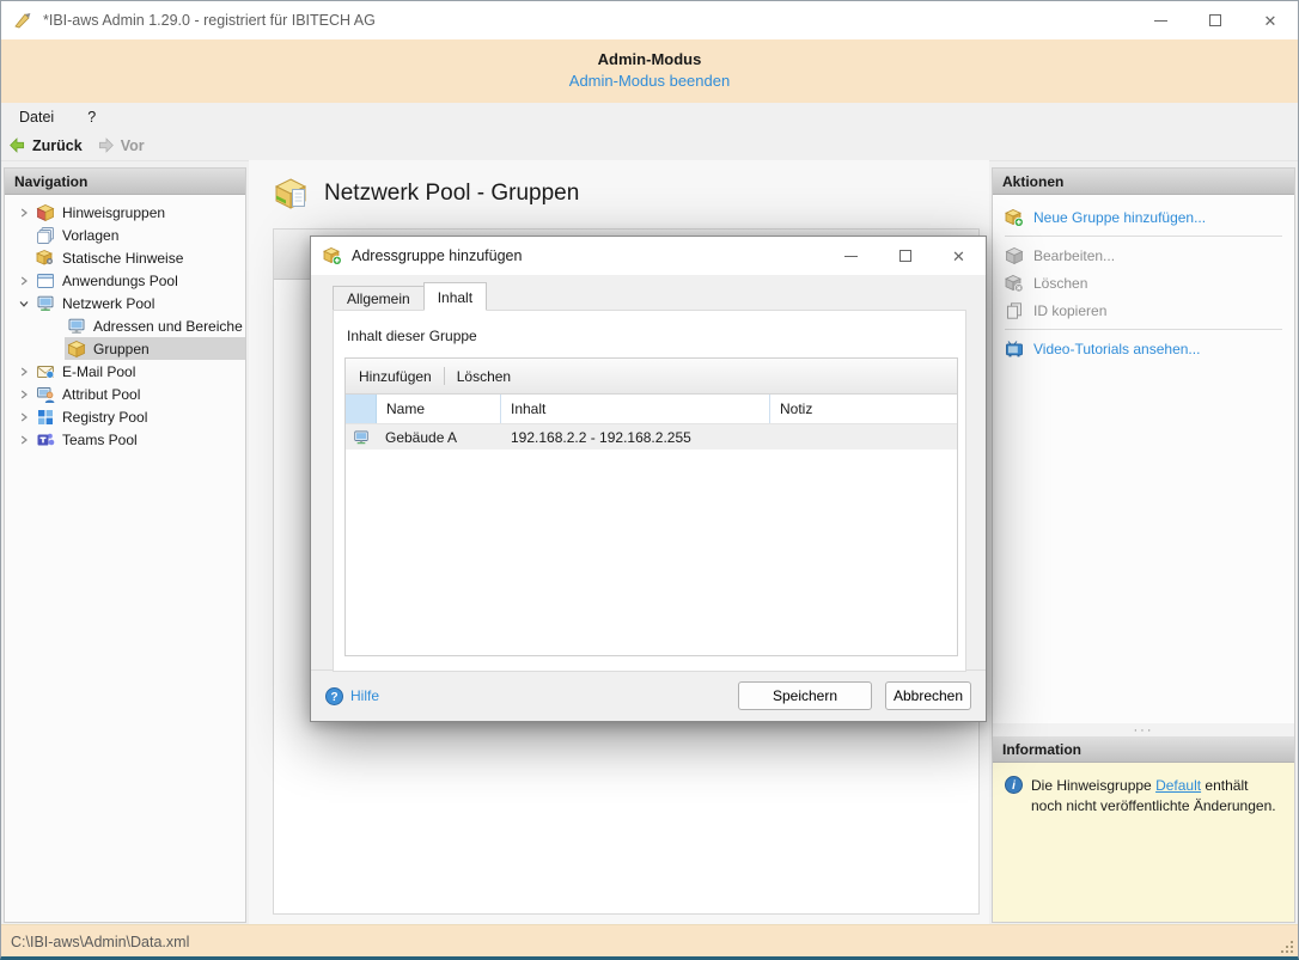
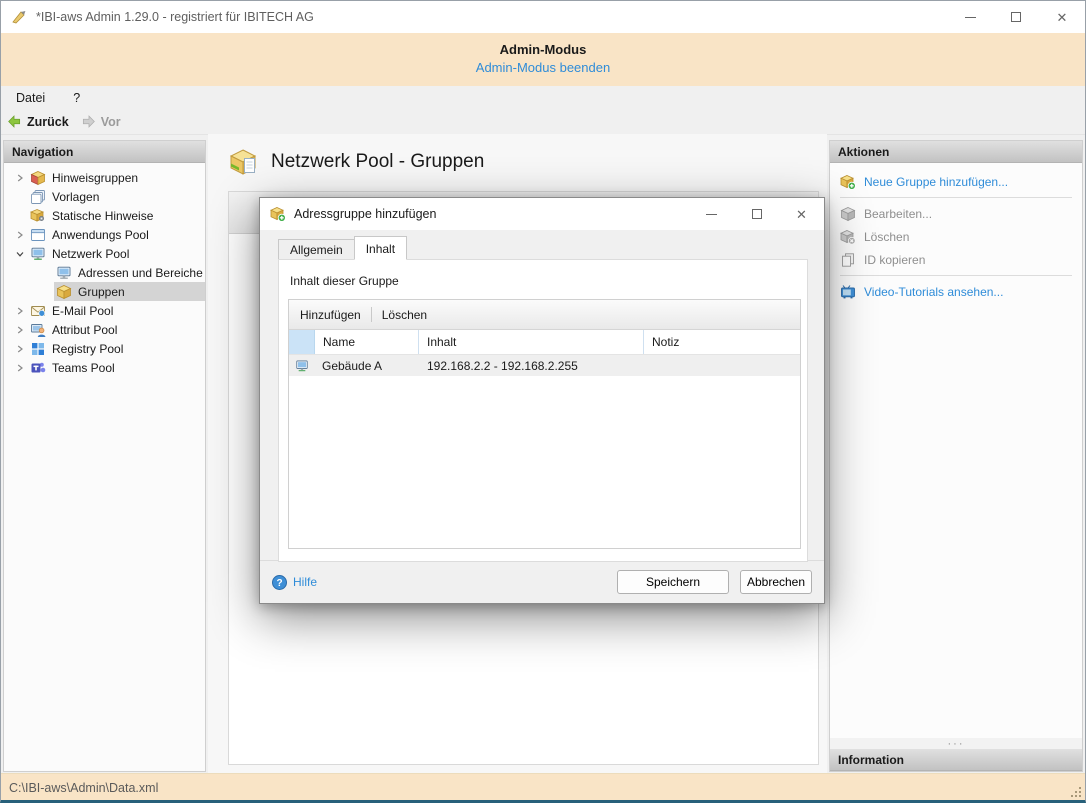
  *IBI-aws Admin 1.29.0 - registriert für IBITECH AG
  ✕
  Admin-Modus
  Admin-Modus beenden
  Datei
  ?
  Zurück
  Vor
  Navigation
  Hinweisgruppen
  Vorlagen
  Statische Hinweise
  Anwendungs Pool
  Netzwerk Pool
  Adressen und Bereiche
  Gruppen
  E-Mail Pool
  Attribut Pool
  Registry Pool
  Teams Pool
  Netzwerk Pool - Gruppen
  Aktionen
  Neue Gruppe hinzufügen...
  Bearbeiten...
  Löschen
  ID kopieren
  Video-Tutorials ansehen...
  ···
  Information
- i
- Die Hinweisgruppe Default enthält noch nicht veröffentlichte Änderungen.
  C:\IBI-aws\Admin\Data.xml
  Adressgruppe hinzufügen
  ✕
  Allgemein
  Inhalt
  Inhalt dieser Gruppe
  Hinzufügen
  Löschen
  Name
  Inhalt
  Notiz
  Gebäude A
  192.168.2.2 - 192.168.2.255
  ?
  Hilfe
  Speichern
  Abbrechen
